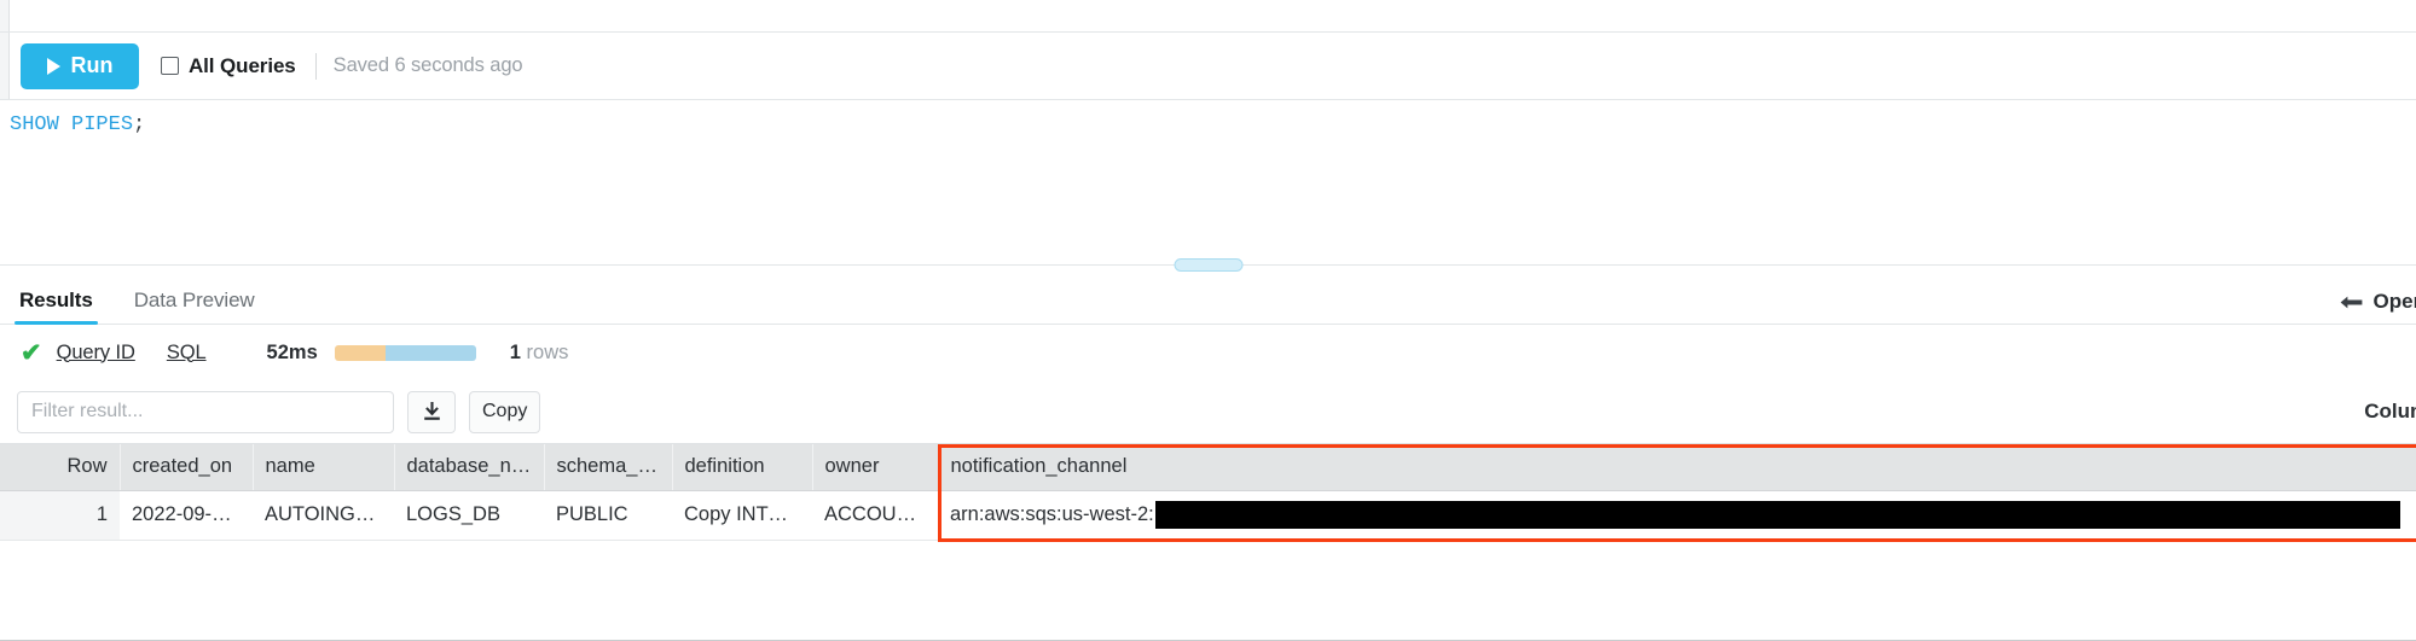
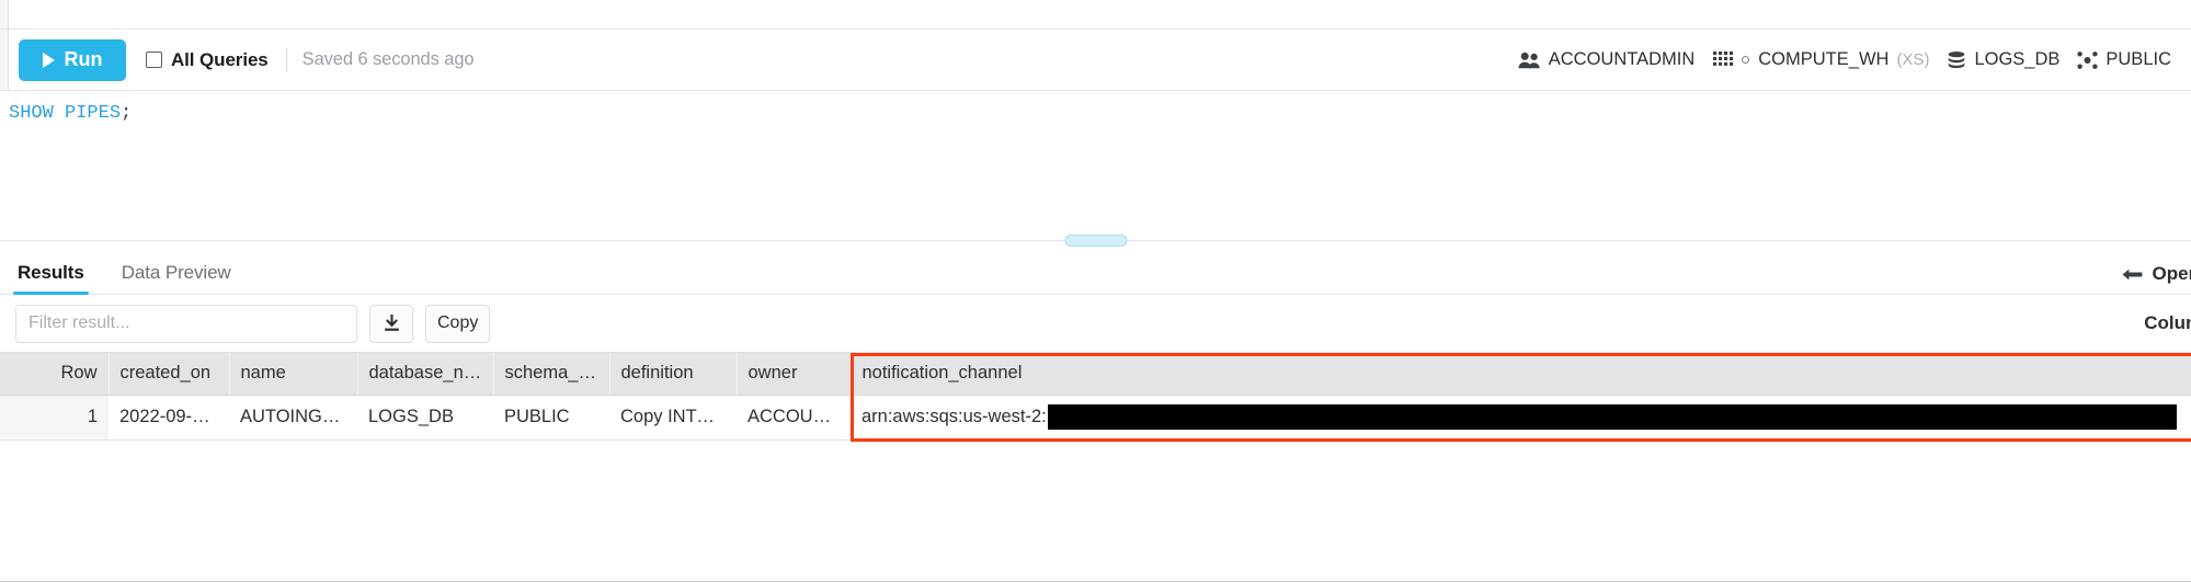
  Run
  All Queries
  Saved 6 seconds ago
+ ACCOUNTADMIN
+ COMPUTE_WH
+ (XS)
+ LOGS_DB
+ PUBLIC
  SHOW PIPES;
  Results
  Data Preview
  Ope
- ✔
- Query ID
- SQL
- 52ms
- 1 rows
  Filter result...
  Copy
  Row	created_on	name	database_nam	schema_nam	definition	owner	notification_channel
  1	2022-09-07 ..	AUTOINGST...	LOGS_DB	PUBLIC	Copy INTO L..	ACCOUNTA.	arn:aws:sqs:us-west-2:
